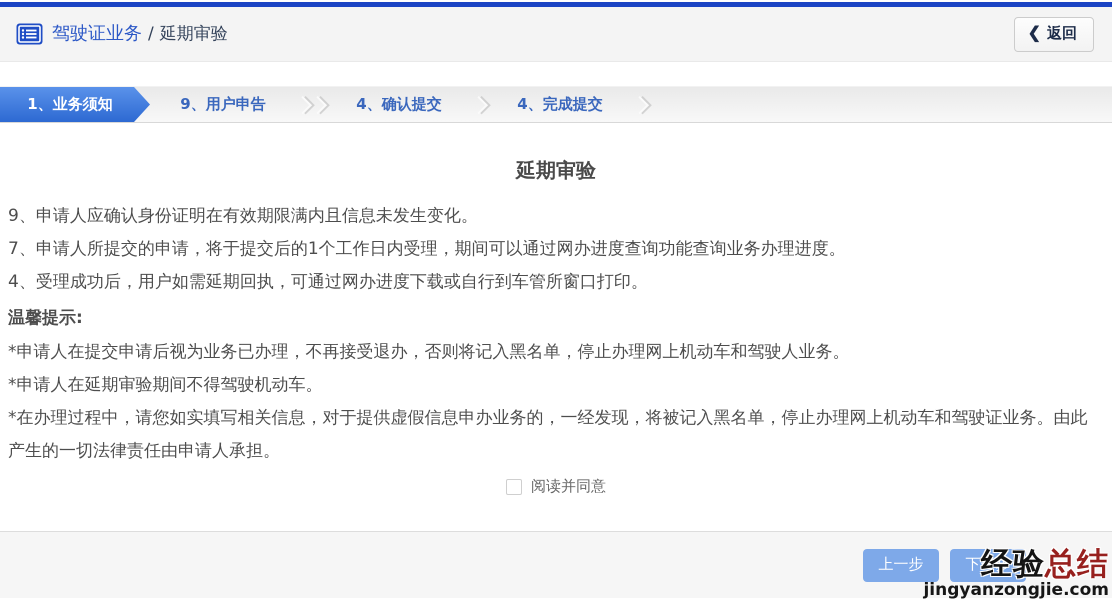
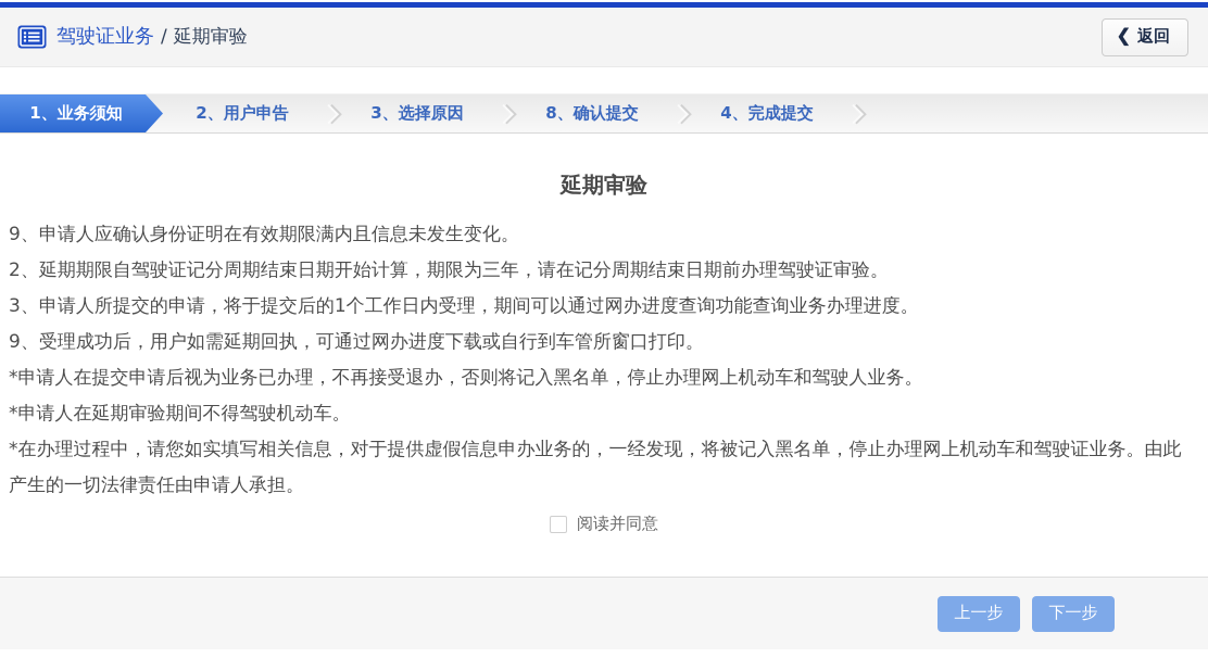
  驾驶证业务
  /
  延期审验
  ❮
  返回
  1、业务须知
- 9、用户申告
+ 2、用户申告
+ 3、选择原因
- 4、确认提交
+ 8、确认提交
  4、完成提交
  延期审验
  9、申请人应确认身份证明在有效期限满内且信息未发生变化。
+ 2、延期期限自驾驶证记分周期结束日期开始计算，期限为三年，请在记分周期结束日期前办理驾驶证审验。
- 7、申请人所提交的申请，将于提交后的1个工作日内受理，期间可以通过网办进度查询功能查询业务办理进度。
+ 3、申请人所提交的申请，将于提交后的1个工作日内受理，期间可以通过网办进度查询功能查询业务办理进度。
- 4、受理成功后，用户如需延期回执，可通过网办进度下载或自行到车管所窗口打印。
+ 9、受理成功后，用户如需延期回执，可通过网办进度下载或自行到车管所窗口打印。
- 温馨提示:
  *申请人在提交申请后视为业务已办理，不再接受退办，否则将记入黑名单，停止办理网上机动车和驾驶人业务。
  *申请人在延期审验期间不得驾驶机动车。
  *在办理过程中，请您如实填写相关信息，对于提供虚假信息申办业务的，一经发现，将被记入黑名单，停止办理网上机动车和驾驶证业务。由此产生的一切法律责任由申请人承担。
  阅读并同意
  上一步
  下一步
- 经验总结
- jingyanzongjie.com
